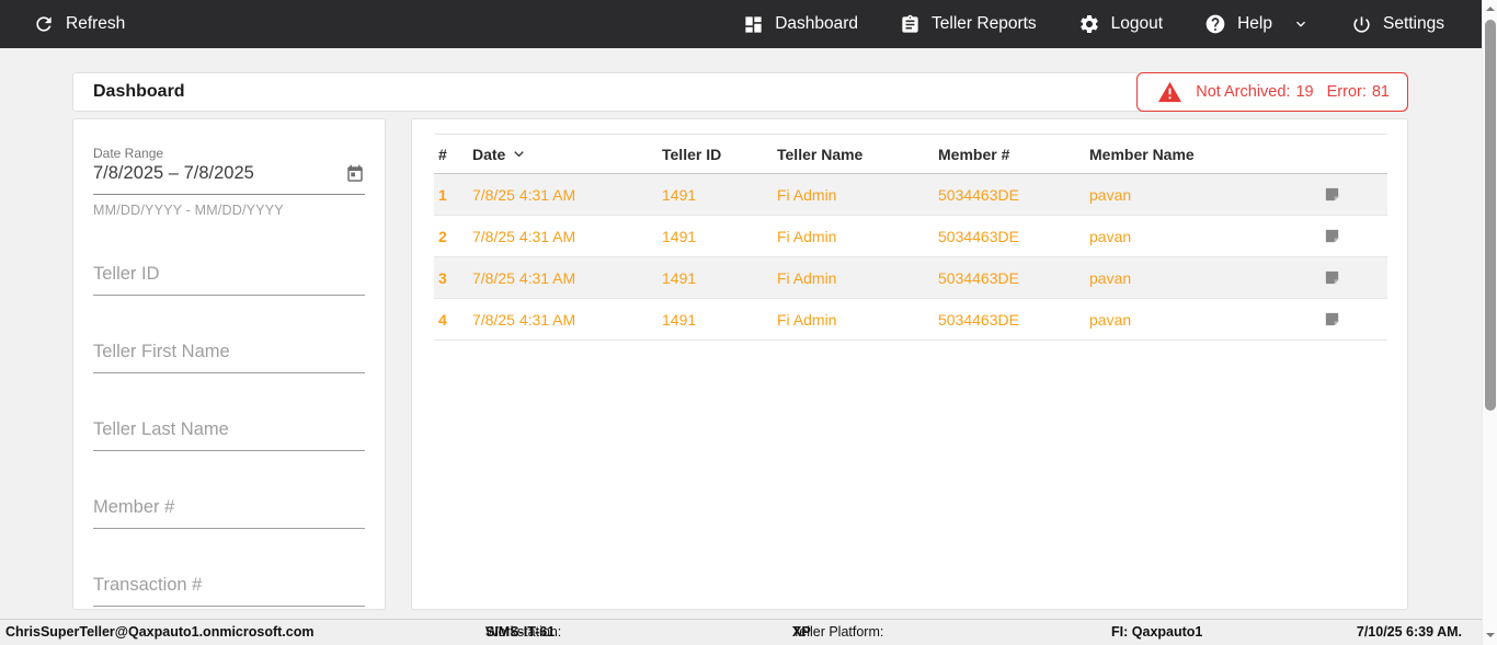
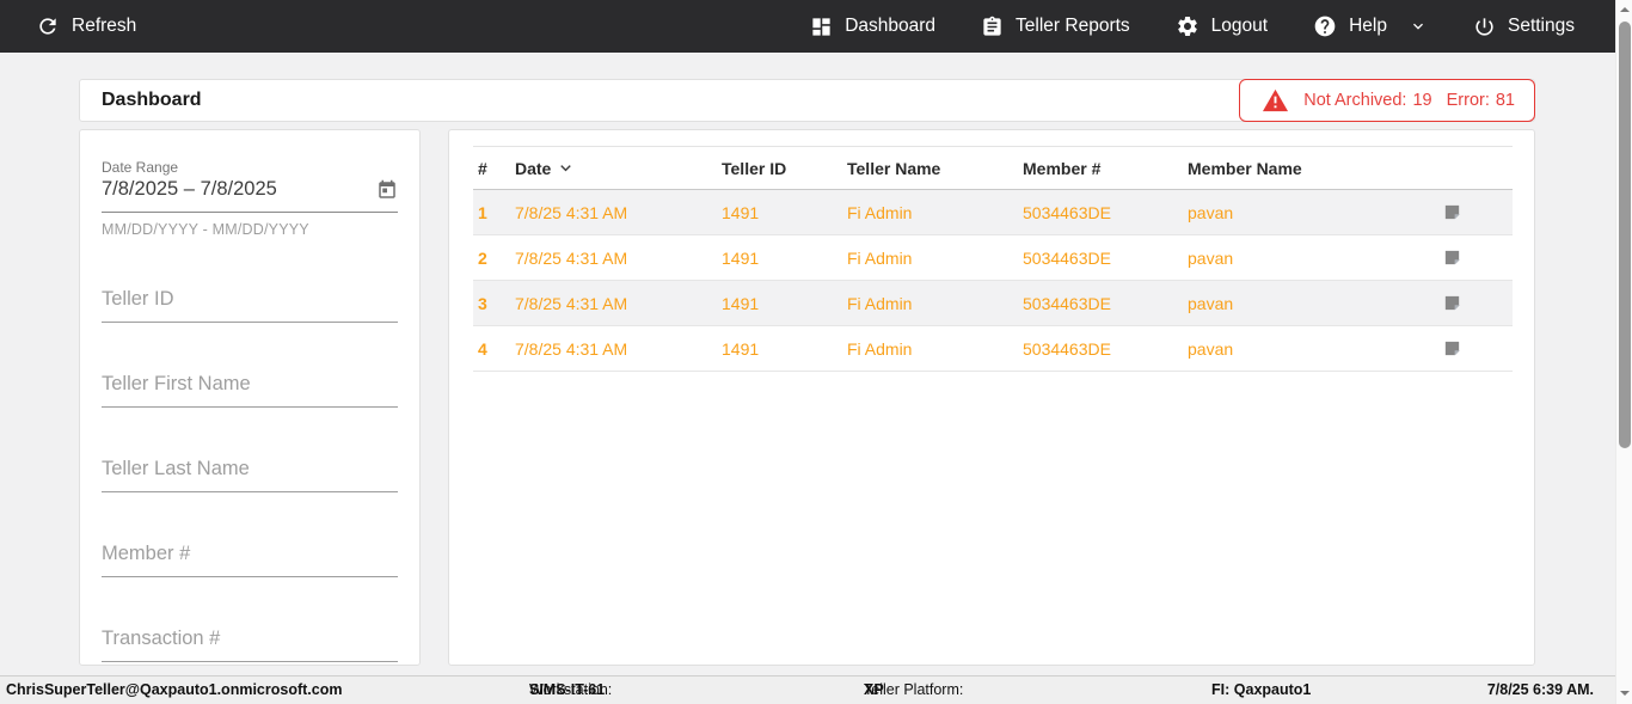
  Refresh
  Dashboard
  Teller Reports
  Logout
  Help
  Settings
  Dashboard
  Not Archived:
  19
  Error:
  81
  Date Range
  7/8/2025 – 7/8/2025
  MM/DD/YYYY - MM/DD/YYYY
  Teller ID
  Teller First Name
  Teller Last Name
  Member #
  Transaction #
  #
  Date
  Teller ID
  Teller Name
  Member #
  Member Name
  1
  7/8/25 4:31 AM
  1491
  Fi Admin
  5034463DE
  pavan
  2
  7/8/25 4:31 AM
  1491
  Fi Admin
  5034463DE
  pavan
  3
  7/8/25 4:31 AM
  1491
  Fi Admin
  5034463DE
  pavan
  4
  7/8/25 4:31 AM
  1491
  Fi Admin
  5034463DE
  pavan
  ChrisSuperTeller@Qaxpauto1.onmicrosoft.com
  Workstation:
  SIMS-IT-61
  Teller Platform:
  XP
  FI: Qaxpauto1
- 7/10/25 6:39 AM.
+ 7/8/25 6:39 AM.
